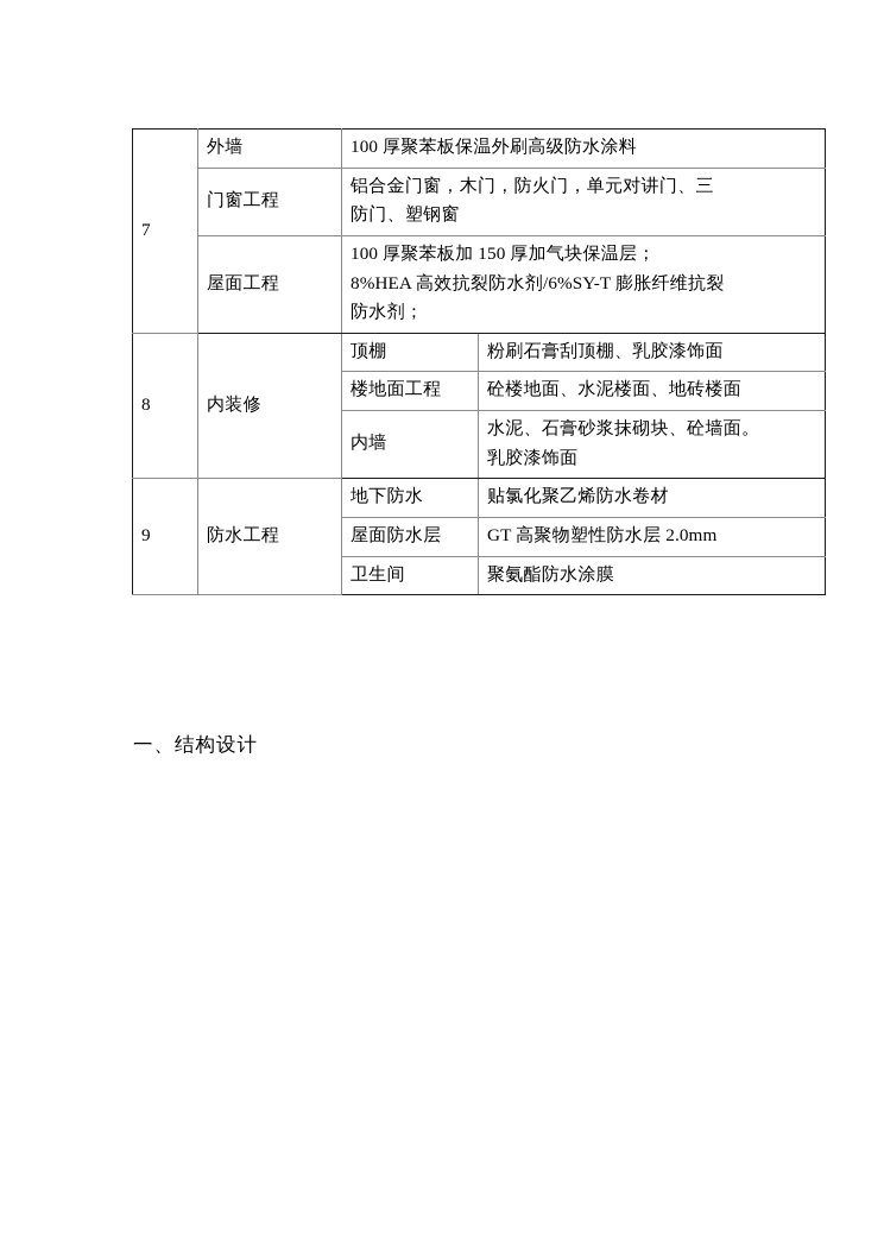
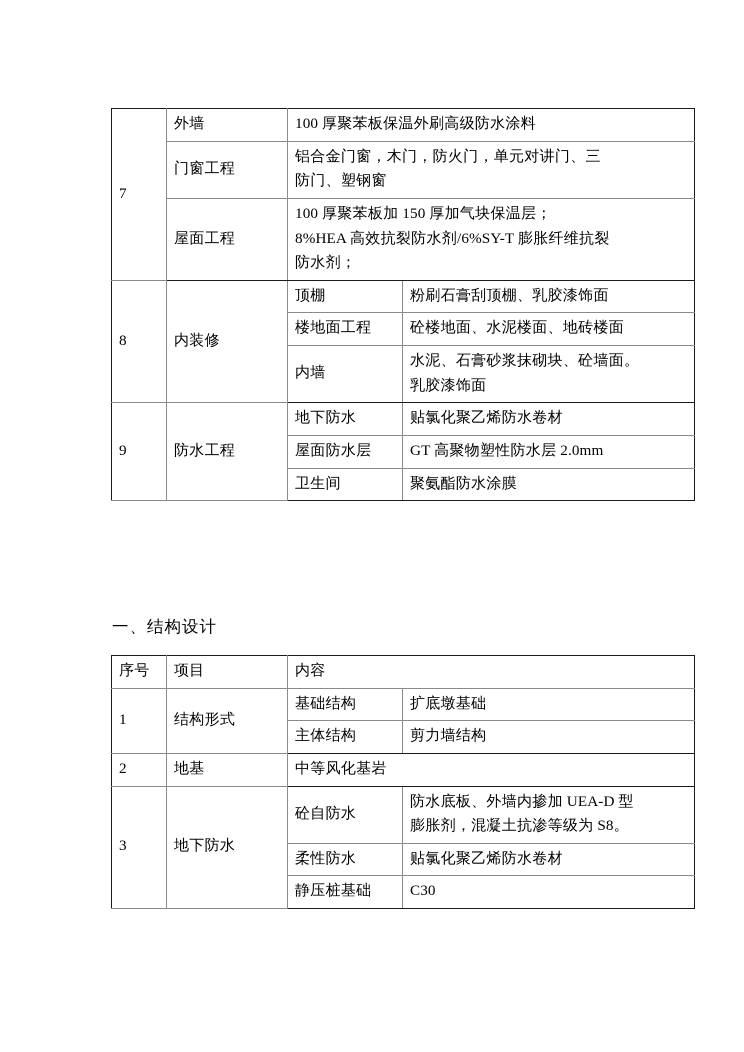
  7	外墙	100 厚聚苯板保温外刷高级防水涂料
  门窗工程	铝合金门窗，木门，防火门，单元对讲门、三 防门、塑钢窗
  屋面工程	100 厚聚苯板加 150 厚加气块保温层； 8%HEA 高效抗裂防水剂/6%SY-T 膨胀纤维抗裂 防水剂；
  8	内装修	顶棚	粉刷石膏刮顶棚、乳胶漆饰面
  楼地面工程	砼楼地面、水泥楼面、地砖楼面
  内墙	水泥、石膏砂浆抹砌块、砼墙面。 乳胶漆饰面
  9	防水工程	地下防水	贴氯化聚乙烯防水卷材
  屋面防水层	GT 高聚物塑性防水层 2.0mm
  卫生间	聚氨酯防水涂膜
  一、结构设计
+ 序号	项目	内容
+ 1	结构形式	基础结构	扩底墩基础
+ 主体结构	剪力墙结构
+ 2	地基	中等风化基岩
+ 3	地下防水	砼自防水	防水底板、外墙内掺加 UEA-D 型 膨胀剂，混凝土抗渗等级为 S8。
+ 柔性防水	贴氯化聚乙烯防水卷材
+ 静压桩基础	C30
